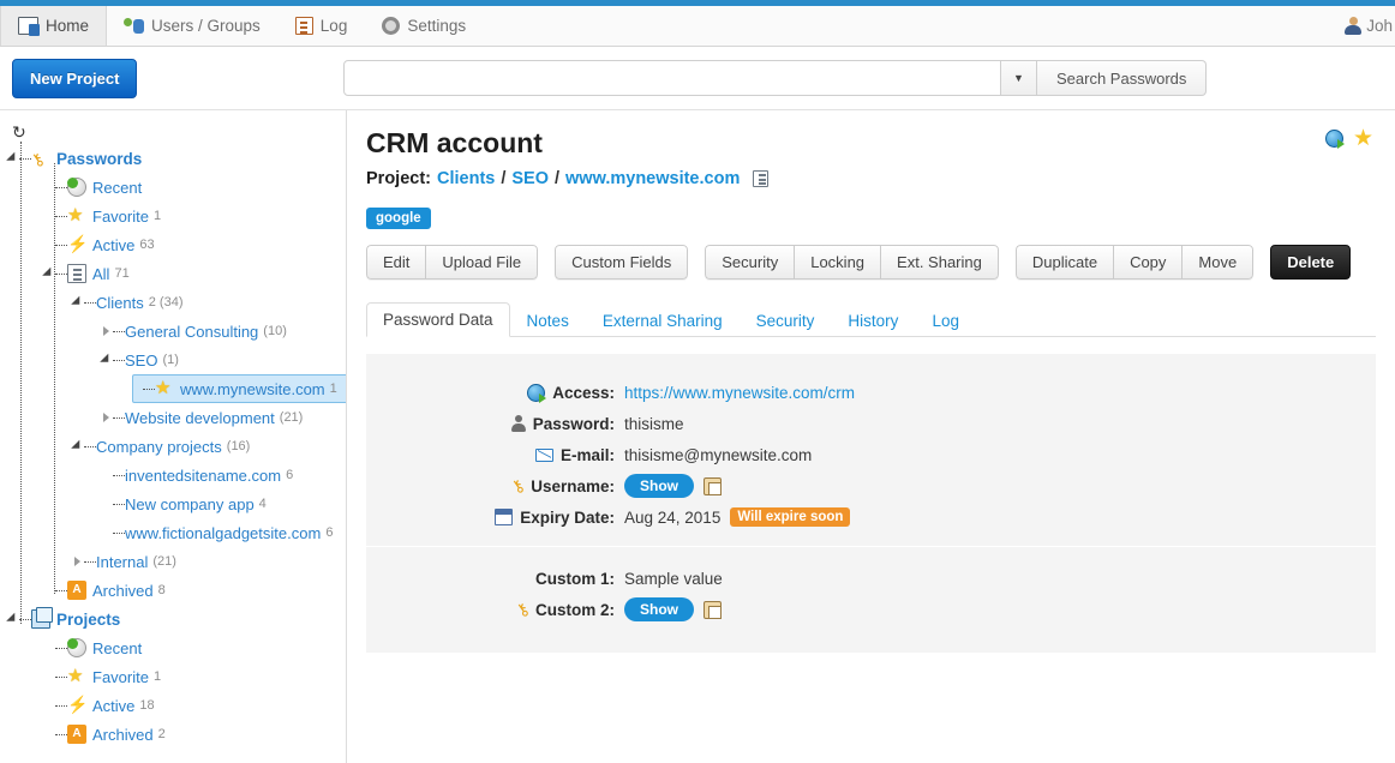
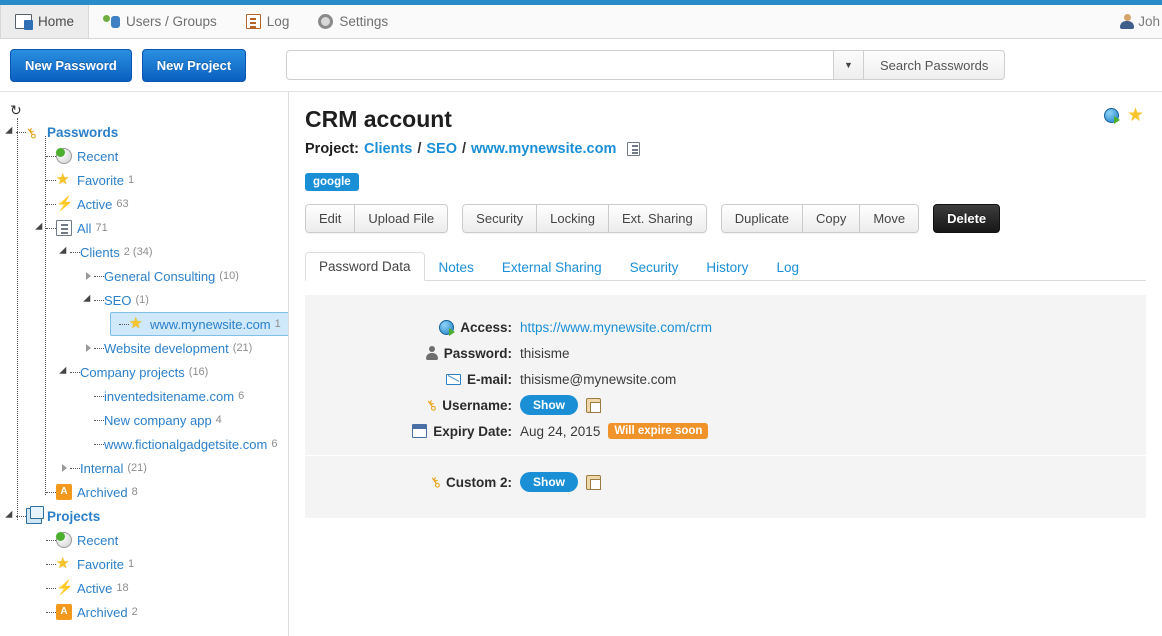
  Home
  Users / Groups
  Log
  Settings
  Joh
+ New Password
  New Project
  ▼
  Search Passwords
  ↻
  Passwords
  Recent
  ★
  Favorite
  1
  ⚡
  Active
  63
  All
  71
  Clients
  2 (34)
  General Consulting
  (10)
  SEO
  (1)
  ★
  www.mynewsite.com
  1
  Website development
  (21)
  Company projects
  (16)
  inventedsitename.com
  6
  New company app
  4
  www.fictionalgadgetsite.com
  6
  Internal
  (21)
  A
  Archived
  8
  Projects
  Recent
  ★
  Favorite
  1
  ⚡
  Active
  18
  A
  Archived
  2
  ★
  CRM account
  Project:
  Clients
  /
  SEO
  /
  www.mynewsite.com
  google
  Edit
  Upload File
- Custom Fields
  Security
  Locking
  Ext. Sharing
  Duplicate
  Copy
  Move
  Delete
  Password Data
  Notes
  External Sharing
  Security
  History
  Log
  Access:
  https://www.mynewsite.com/crm
  Password:
  thisisme
  E-mail:
  thisisme@mynewsite.com
  Username:
  Show
  Expiry Date:
  Aug 24, 2015
  Will expire soon
- Custom 1:
- Sample value
  Custom 2:
  Show
